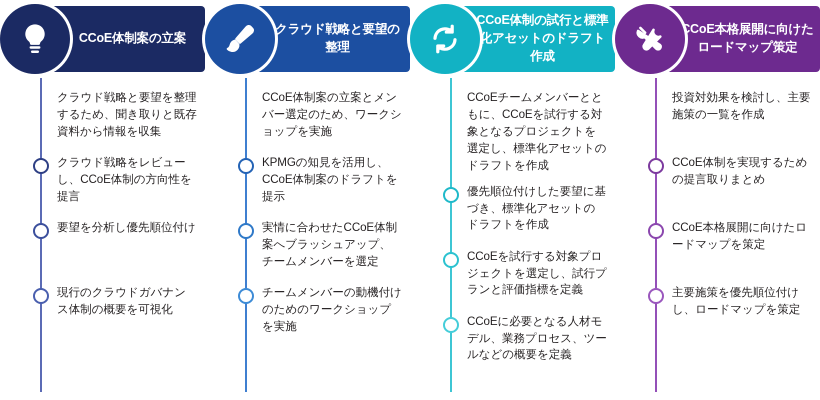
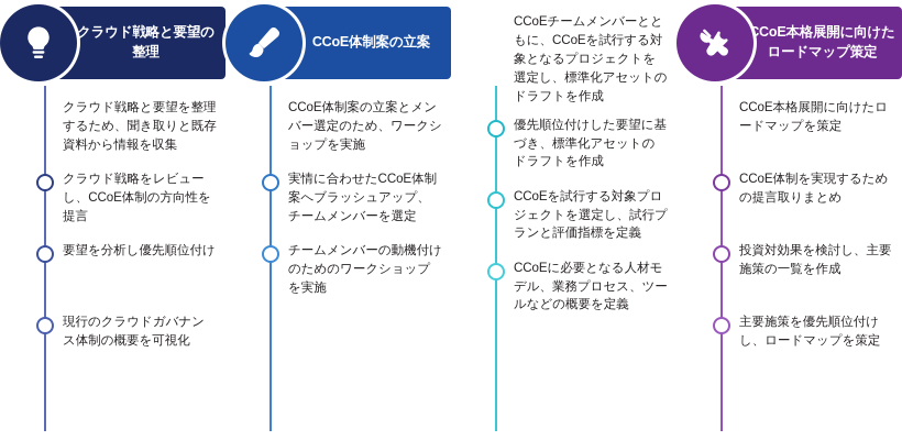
- CCoE体制案の立案
+ クラウド戦略と要望の整理
  クラウド戦略と要望を整理するため、聞き取りと既存資料から情報を収集
  クラウド戦略をレビューし、CCoE体制の方向性を提言
  要望を分析し優先順位付け
  現行のクラウドガバナンス体制の概要を可視化
- クラウド戦略と要望の整理
+ CCoE体制案の立案
  CCoE体制案の立案とメンバー選定のため、ワークショップを実施
- KPMGの知見を活用し、CCoE体制案のドラフトを提示
  実情に合わせたCCoE体制案へブラッシュアップ、チームメンバーを選定
  チームメンバーの動機付けのためのワークショップを実施
- CCoE体制の試行と標準化アセットのドラフト作成
  CCoEチームメンバーとともに、CCoEを試行する対象となるプロジェクトを選定し、標準化アセットのドラフトを作成
  優先順位付けした要望に基づき、標準化アセットのドラフトを作成
  CCoEを試行する対象プロジェクトを選定し、試行プランと評価指標を定義
  CCoEに必要となる人材モデル、業務プロセス、ツールなどの概要を定義
  CCoE本格展開に向けたロードマップ策定
- 投資対効果を検討し、主要施策の一覧を作成
+ CCoE本格展開に向けたロードマップを策定
  CCoE体制を実現するための提言取りまとめ
- CCoE本格展開に向けたロードマップを策定
+ 投資対効果を検討し、主要施策の一覧を作成
  主要施策を優先順位付けし、ロードマップを策定
